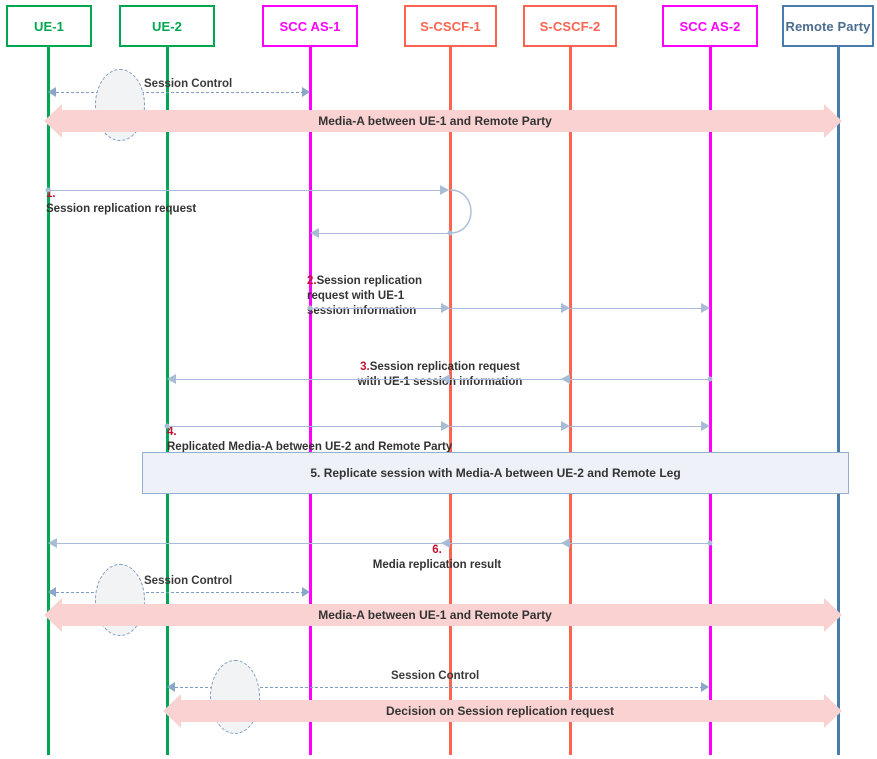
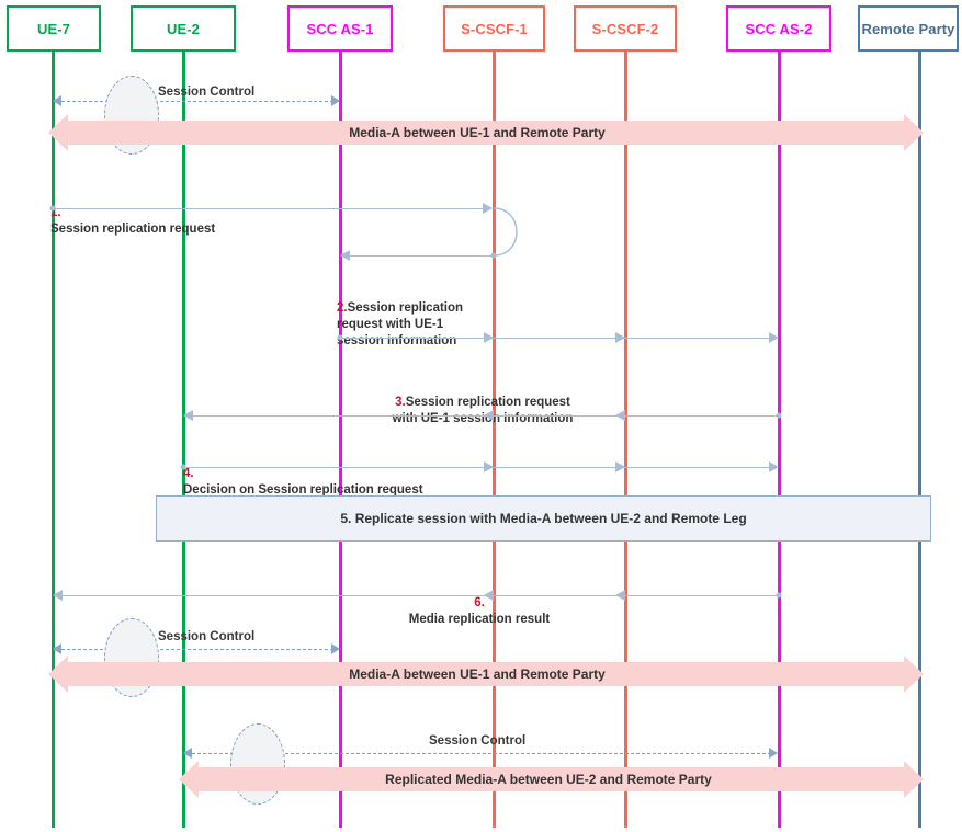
- UE-1
+ UE-7
  UE-2
  SCC AS-1
  S-CSCF-1
  S-CSCF-2
  SCC AS-2
  Remote Party
  Session Control
  Media-A between UE-1 and Remote Party
  1. Session replication request
  2.Session replication
  request with UE-1
  session information
  3.Session replication request
  with UE-1 session information
- 4. Replicated Media-A between UE-2 and Remote Party
+ 4. Decision on Session replication request
  5. Replicate session with Media-A between UE-2 and Remote Leg
  6. Media replication result
  Session Control
  Media-A between UE-1 and Remote Party
  Session Control
- Decision on Session replication request
+ Replicated Media-A between UE-2 and Remote Party
